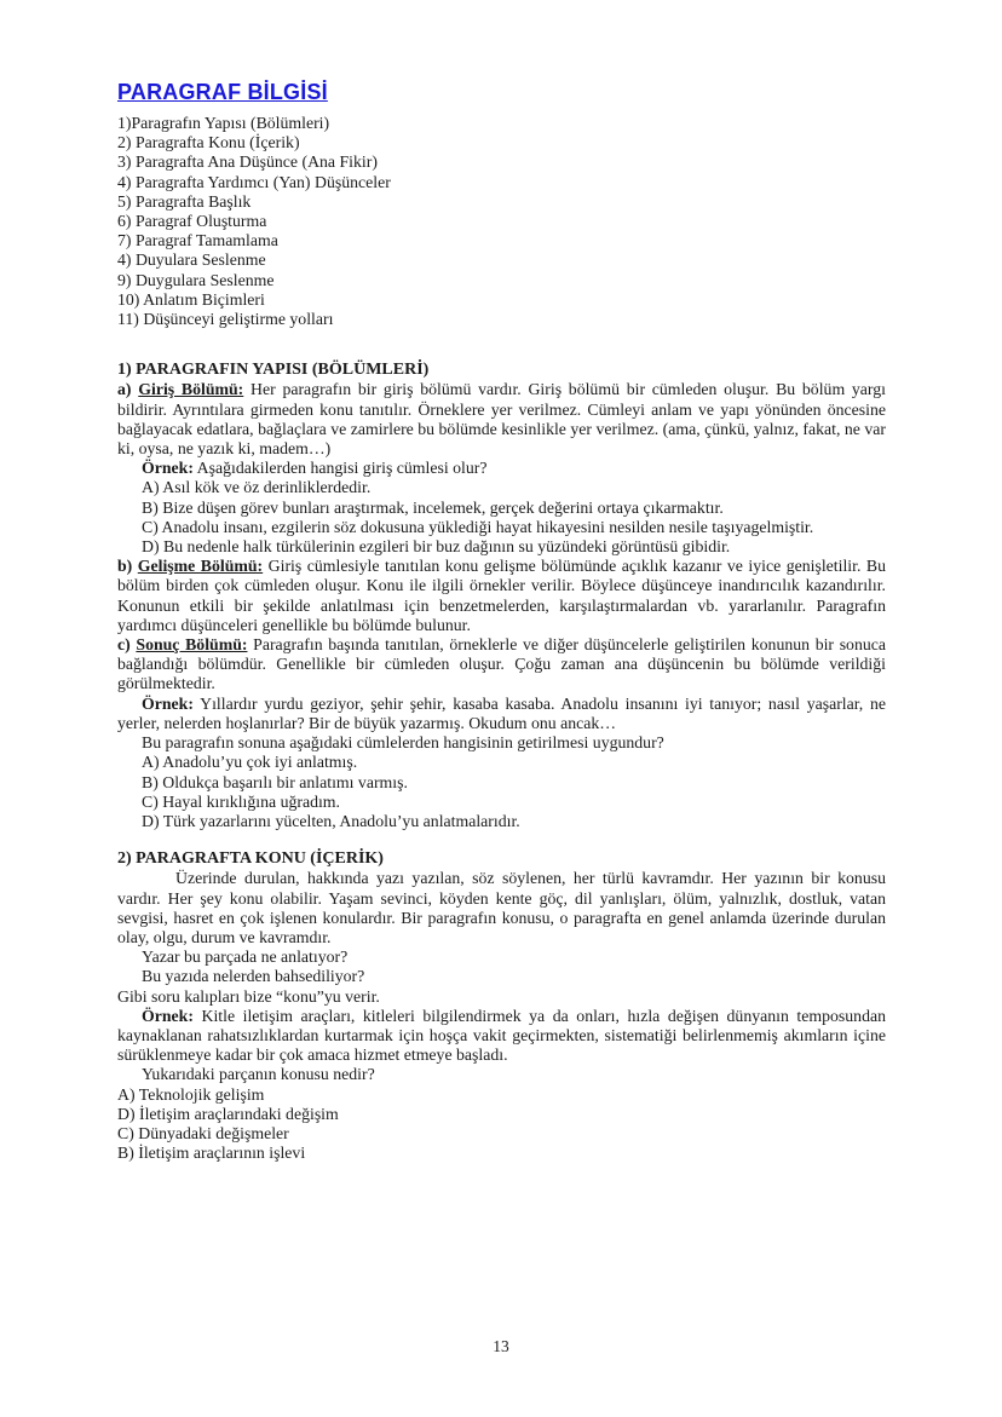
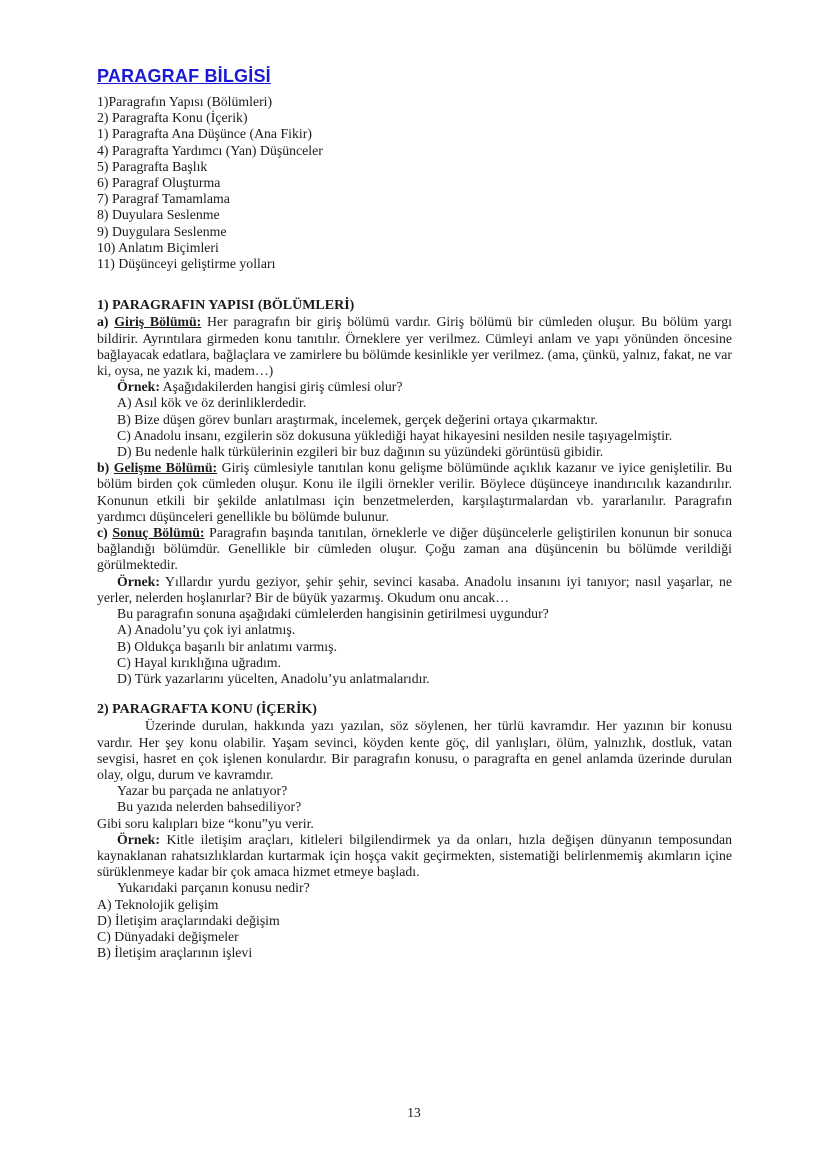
  PARAGRAF BİLGİSİ
  1)Paragrafın Yapısı (Bölümleri)
  2) Paragrafta Konu (İçerik)
- 3) Paragrafta Ana Düşünce (Ana Fikir)
+ 1) Paragrafta Ana Düşünce (Ana Fikir)
  4) Paragrafta Yardımcı (Yan) Düşünceler
  5) Paragrafta Başlık
  6) Paragraf Oluşturma
  7) Paragraf Tamamlama
- 4) Duyulara Seslenme
+ 8) Duyulara Seslenme
  9) Duygulara Seslenme
  10) Anlatım Biçimleri
  11) Düşünceyi geliştirme yolları
  1) PARAGRAFIN YAPISI (BÖLÜMLERİ)
  a) Giriş Bölümü: Her paragrafın bir giriş bölümü vardır. Giriş bölümü bir cümleden oluşur. Bu bölüm yargı bildirir. Ayrıntılara girmeden konu tanıtılır. Örneklere yer verilmez. Cümleyi anlam ve yapı yönünden öncesine bağlayacak edatlara, bağlaçlara ve zamirlere bu bölümde kesinlikle yer verilmez. (ama, çünkü, yalnız, fakat, ne var ki, oysa, ne yazık ki, madem…)
  Örnek: Aşağıdakilerden hangisi giriş cümlesi olur?
  A) Asıl kök ve öz derinliklerdedir.
  B) Bize düşen görev bunları araştırmak, incelemek, gerçek değerini ortaya çıkarmaktır.
  C) Anadolu insanı, ezgilerin söz dokusuna yüklediği hayat hikayesini nesilden nesile taşıyagelmiştir.
  D) Bu nedenle halk türkülerinin ezgileri bir buz dağının su yüzündeki görüntüsü gibidir.
  b) Gelişme Bölümü: Giriş cümlesiyle tanıtılan konu gelişme bölümünde açıklık kazanır ve iyice genişletilir. Bu bölüm birden çok cümleden oluşur. Konu ile ilgili örnekler verilir. Böylece düşünceye inandırıcılık kazandırılır. Konunun etkili bir şekilde anlatılması için benzetmelerden, karşılaştırmalardan vb. yararlanılır. Paragrafın yardımcı düşünceleri genellikle bu bölümde bulunur.
  c) Sonuç Bölümü: Paragrafın başında tanıtılan, örneklerle ve diğer düşüncelerle geliştirilen konunun bir sonuca bağlandığı bölümdür. Genellikle bir cümleden oluşur. Çoğu zaman ana düşüncenin bu bölümde verildiği görülmektedir.
- Örnek: Yıllardır yurdu geziyor, şehir şehir, kasaba kasaba. Anadolu insanını iyi tanıyor; nasıl yaşarlar, ne yerler, nelerden hoşlanırlar? Bir de büyük yazarmış. Okudum onu ancak…
+ Örnek: Yıllardır yurdu geziyor, şehir şehir, sevinci kasaba. Anadolu insanını iyi tanıyor; nasıl yaşarlar, ne yerler, nelerden hoşlanırlar? Bir de büyük yazarmış. Okudum onu ancak…
  Bu paragrafın sonuna aşağıdaki cümlelerden hangisinin getirilmesi uygundur?
  A) Anadolu’yu çok iyi anlatmış.
  B) Oldukça başarılı bir anlatımı varmış.
  C) Hayal kırıklığına uğradım.
  D) Türk yazarlarını yücelten, Anadolu’yu anlatmalarıdır.
  2) PARAGRAFTA KONU (İÇERİK)
  Üzerinde durulan, hakkında yazı yazılan, söz söylenen, her türlü kavramdır. Her yazının bir konusu vardır. Her şey konu olabilir. Yaşam sevinci, köyden kente göç, dil yanlışları, ölüm, yalnızlık, dostluk, vatan sevgisi, hasret en çok işlenen konulardır. Bir paragrafın konusu, o paragrafta en genel anlamda üzerinde durulan olay, olgu, durum ve kavramdır.
  Yazar bu parçada ne anlatıyor?
  Bu yazıda nelerden bahsediliyor?
  Gibi soru kalıpları bize “konu”yu verir.
  Örnek: Kitle iletişim araçları, kitleleri bilgilendirmek ya da onları, hızla değişen dünyanın temposundan kaynaklanan rahatsızlıklardan kurtarmak için hoşça vakit geçirmekten, sistematiği belirlenmemiş akımların içine sürüklenmeye kadar bir çok amaca hizmet etmeye başladı.
  Yukarıdaki parçanın konusu nedir?
  A) Teknolojik gelişim
  D) İletişim araçlarındaki değişim
  C) Dünyadaki değişmeler
  B) İletişim araçlarının işlevi
  13
